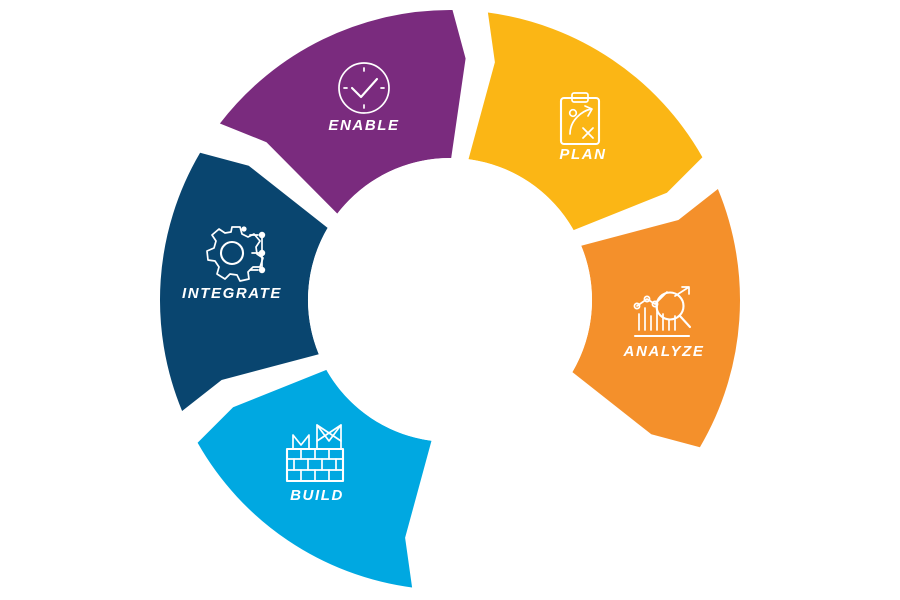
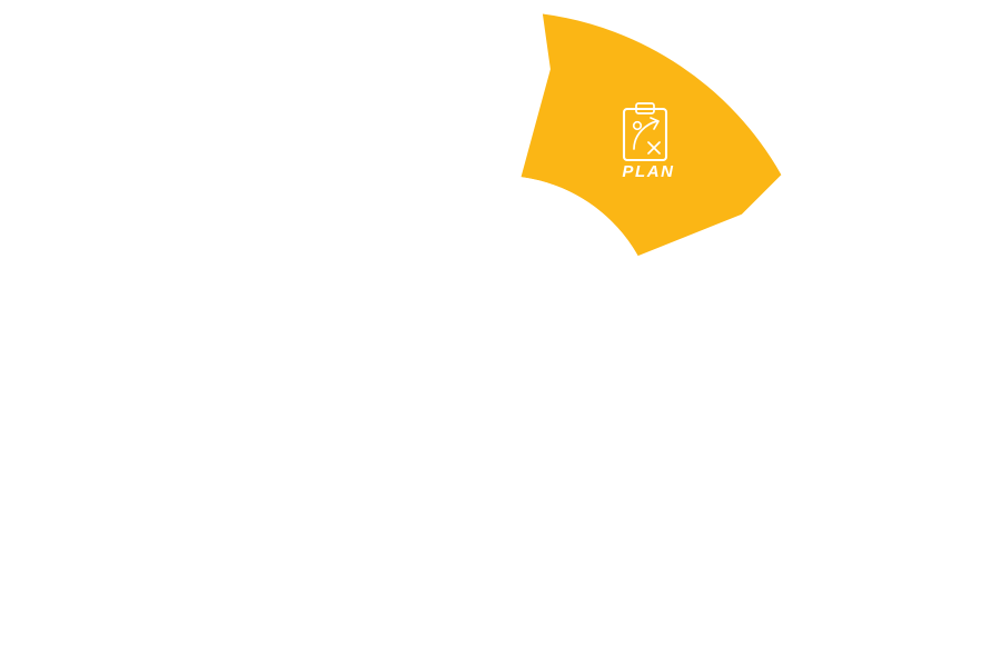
  PLAN
- ANALYZE
- BUILD
- INTEGRATE
- ENABLE
